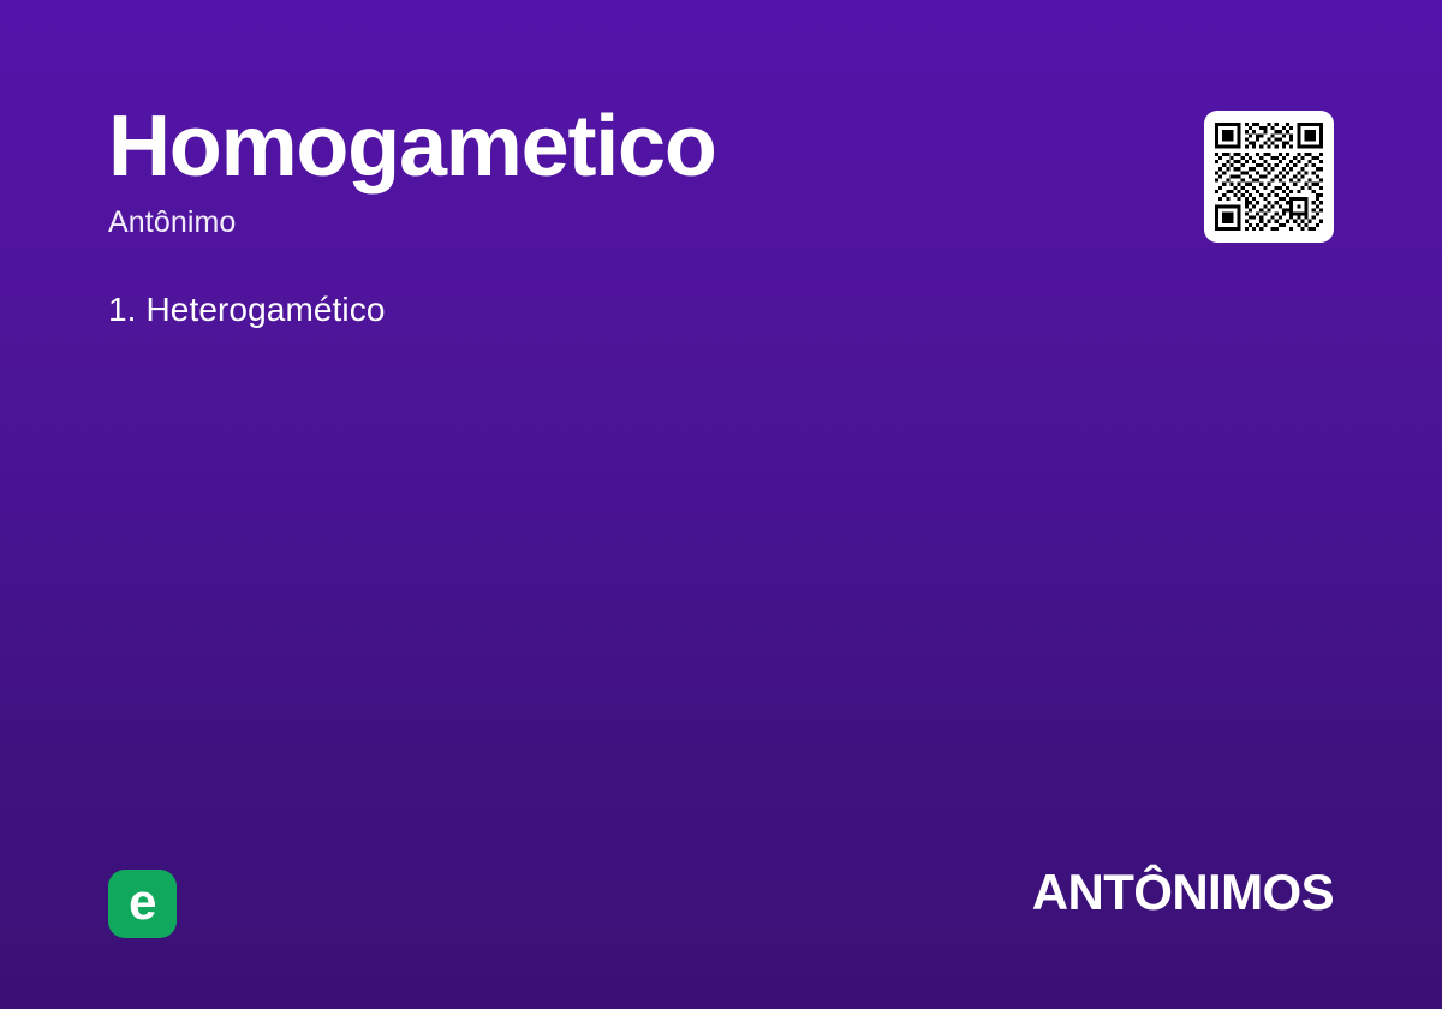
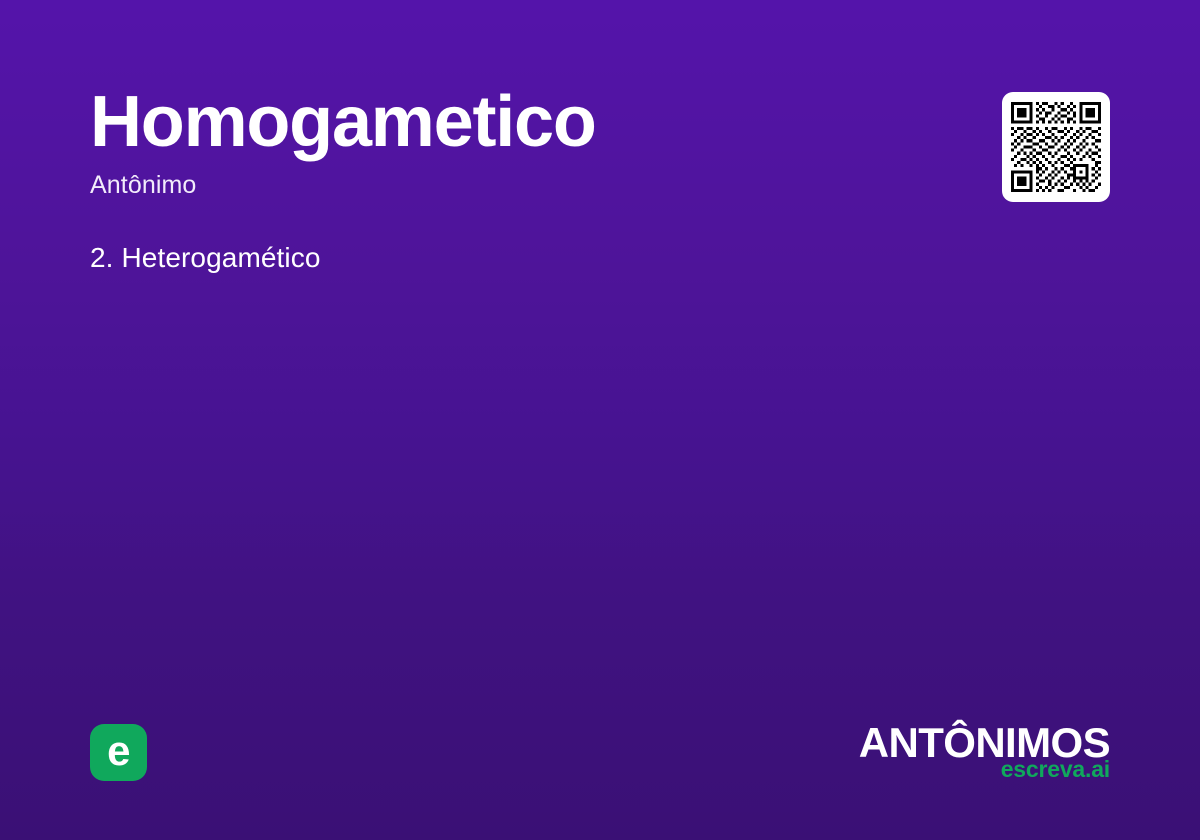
  Homogametico
  Antônimo
- 1. Heterogamético
+ 2. Heterogamético
  e
  ANTÔNIMOS
+ escreva.ai
